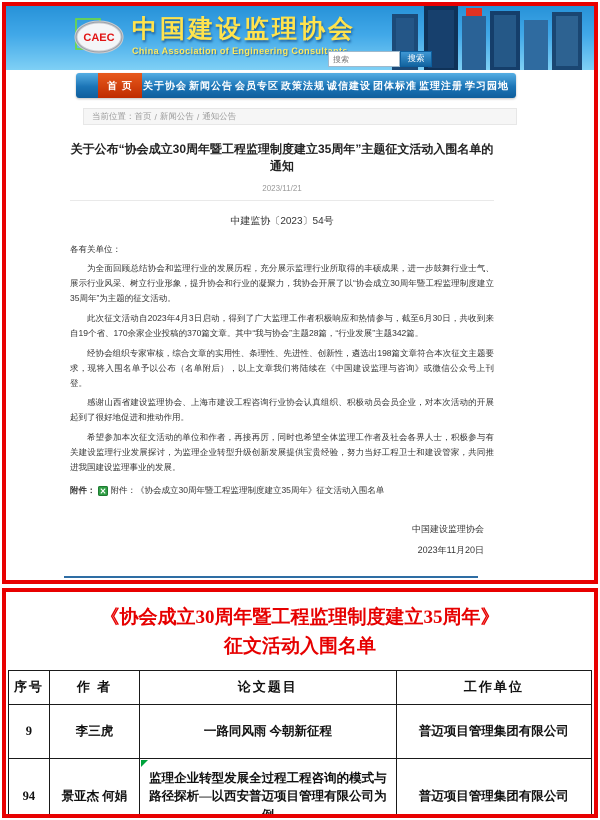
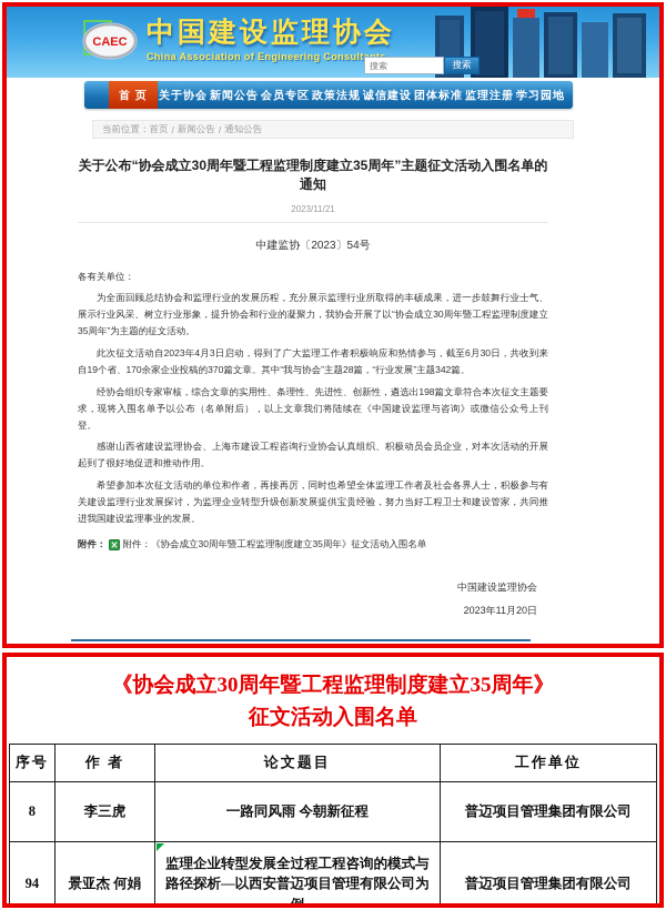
  CAEC
  中国建设监理协会
  China Association of Engineering Consult
  搜索
  搜索
  首 页
  关于协会
  新闻公告
  会员专区
  政策法规
  诚信建设
  团体标准
  监理注册
  学习园地
  当前位置：
  首页
  /
  新闻公告
  /
  通知公告
  关于公布“协会成立30周年暨工程监理制度建立35周年”主题征文活动入围名单的通知
  2023/11/21
  中建监协〔2023〕54号
  各有关单位：
  为全面回顾总结协会和监理行业的发展历程，充分展示监理行业所取得的丰硕成果，进一步鼓舞行业士气、展示行业风采、树立行业形象，提升协会和行业的凝聚力，我协会开展了以“协会成立30周年暨工程监理制度建立35周年”为主题的征文活动。
  此次征文活动自2023年4月3日启动，得到了广大监理工作者积极响应和热情参与，截至6月30日，共收到来自19个省、170余家企业投稿的370篇文章。其中“我与协会”主题28篇，“行业发展”主题342篇。
  经协会组织专家审核，综合文章的实用性、条理性、先进性、创新性，遴选出198篇文章符合本次征文主题要求，现将入围名单予以公布（名单附后），以上文章我们将陆续在《中国建设监理与咨询》或微信公众号上刊登。
  感谢山西省建设监理协会、上海市建设工程咨询行业协会认真组织、积极动员会员企业，对本次活动的开展起到了很好地促进和推动作用。
  希望参加本次征文活动的单位和作者，再接再厉，同时也希望全体监理工作者及社会各界人士，积极参与有关建设监理行业发展探讨，为监理企业转型升级创新发展提供宝贵经验，努力当好工程卫士和建设管家，共同推进我国建设监理事业的发展。
  附件：
  附件：《协会成立30周年暨工程监理制度建立35周年》征文活动入围名单
  中国建设监理协会
  2023年11月20日
  《协会成立30周年暨工程监理制度建立35周年》
  征文活动入围名单
  序号	作 者	论文题目	工作单位
- 9	李三虎	一路同风雨 今朝新征程	普迈项目管理集团有限公司
+ 8	李三虎	一路同风雨 今朝新征程	普迈项目管理集团有限公司
  94	景亚杰 何娟	监理企业转型发展全过程工程咨询的模式与路径探析—以西安普迈项目管理有限公司为	普迈项目管理集团有限公司
